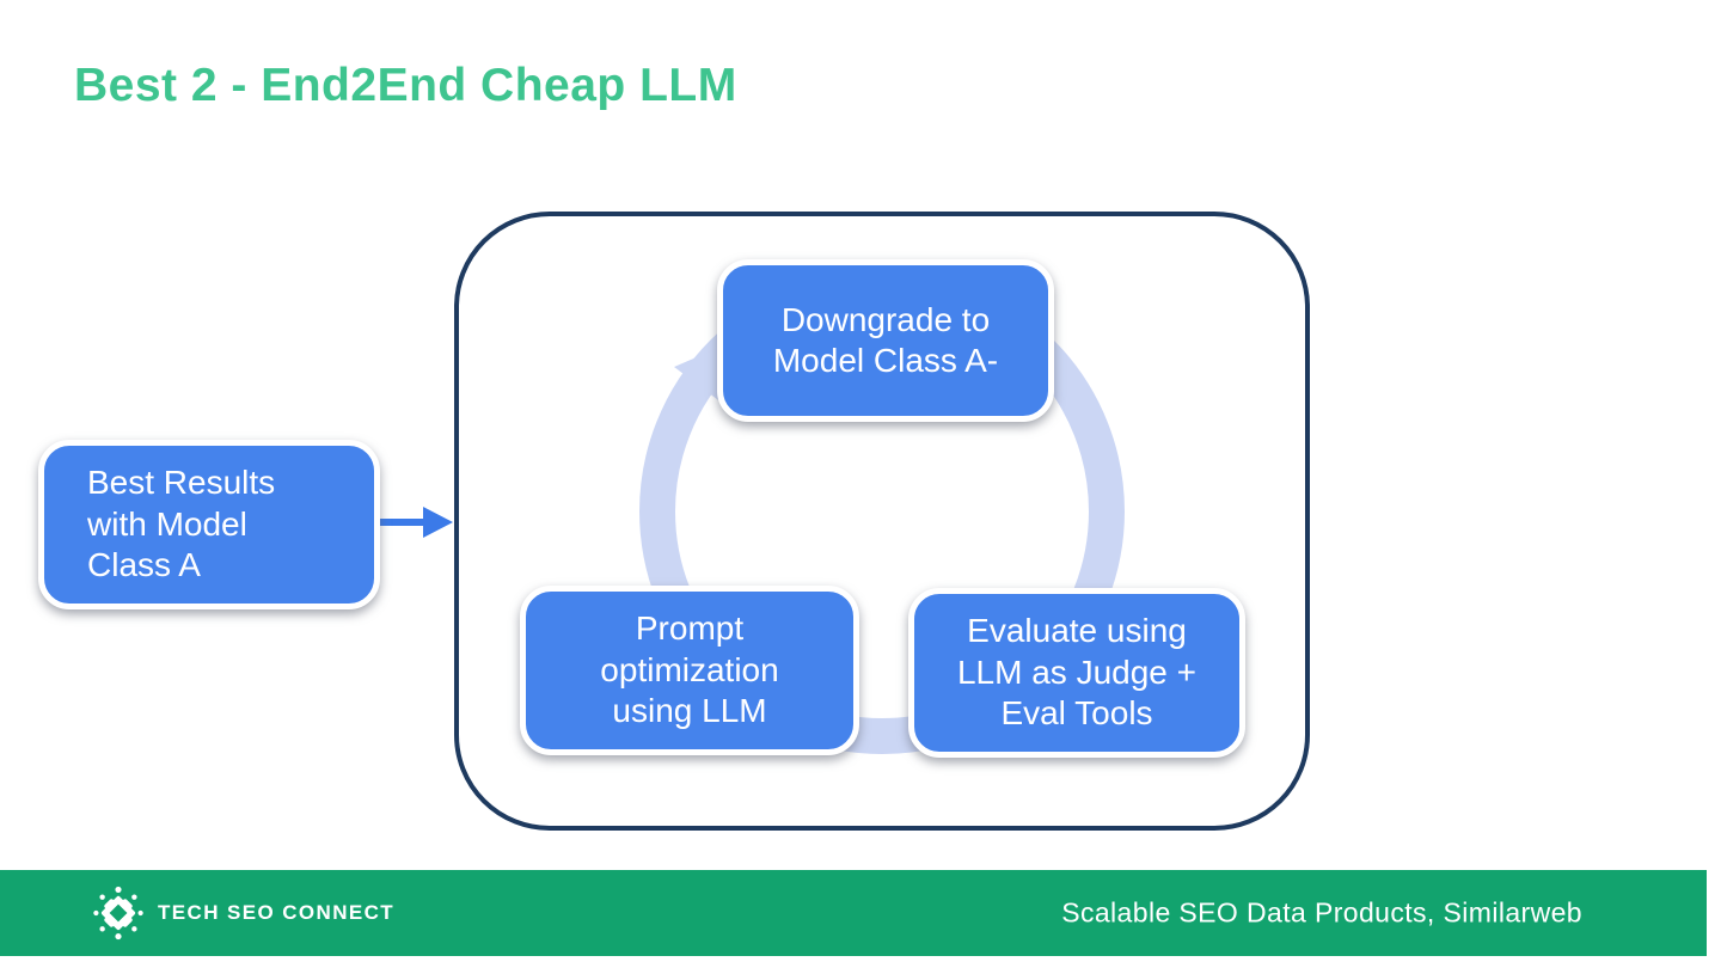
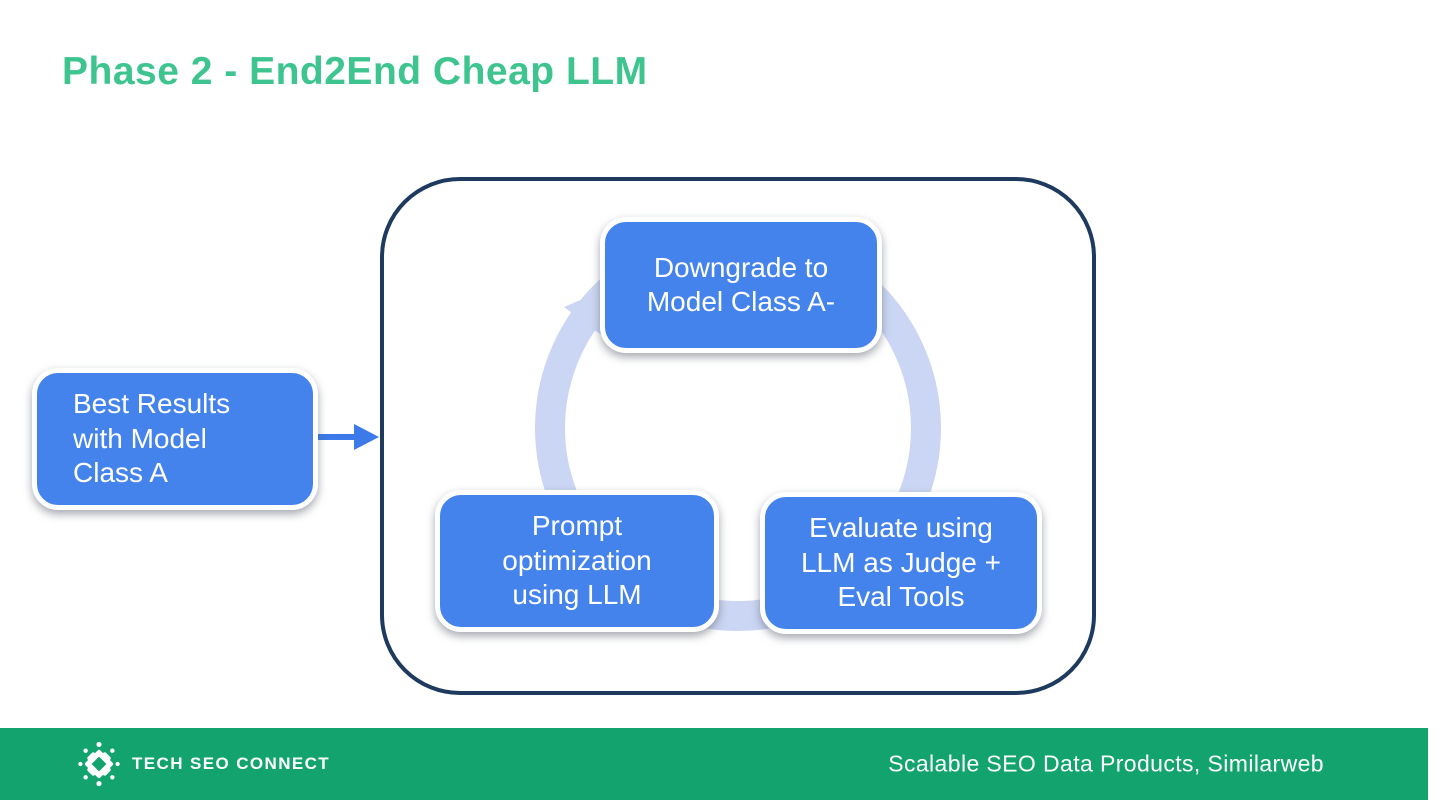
- Best 2 - End2End Cheap LLM
+ Phase 2 - End2End Cheap LLM
  Downgrade to
  Model Class A-
  Evaluate using
  LLM as Judge +
  Eval Tools
  Prompt
  optimization
  using LLM
  Best Results
  with Model
  Class A
  TECH SEO CONNECT
  Scalable SEO Data Products, Similarweb
